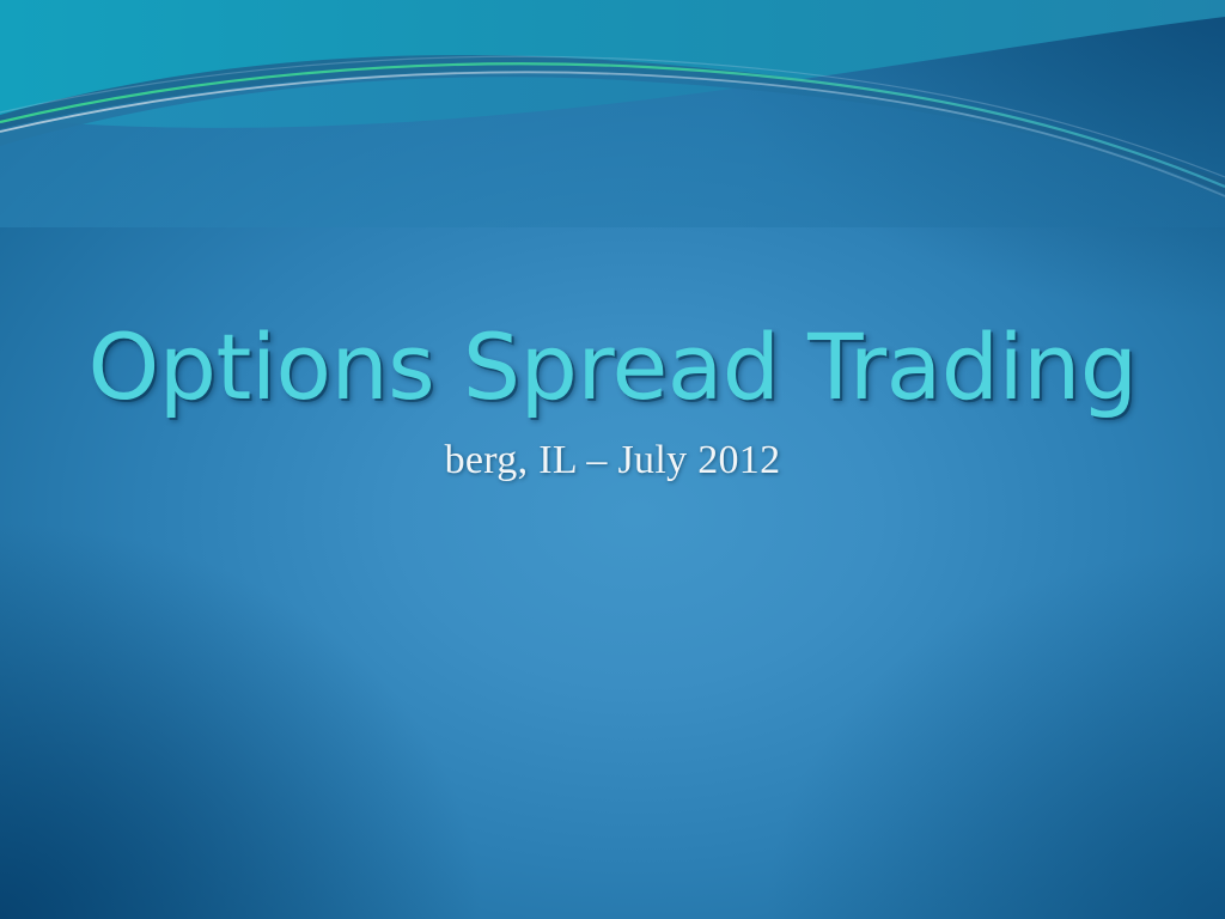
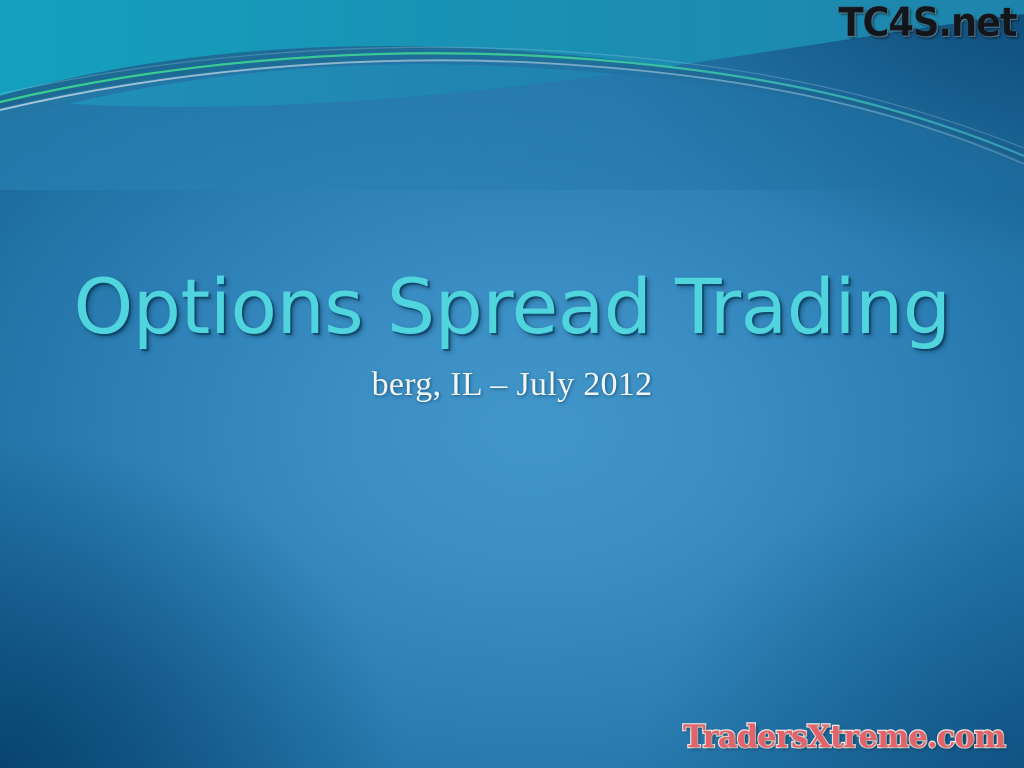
  Options Spread Trading
  berg, IL – July 2012
+ TC4S.net
+ TradersXtreme.com
